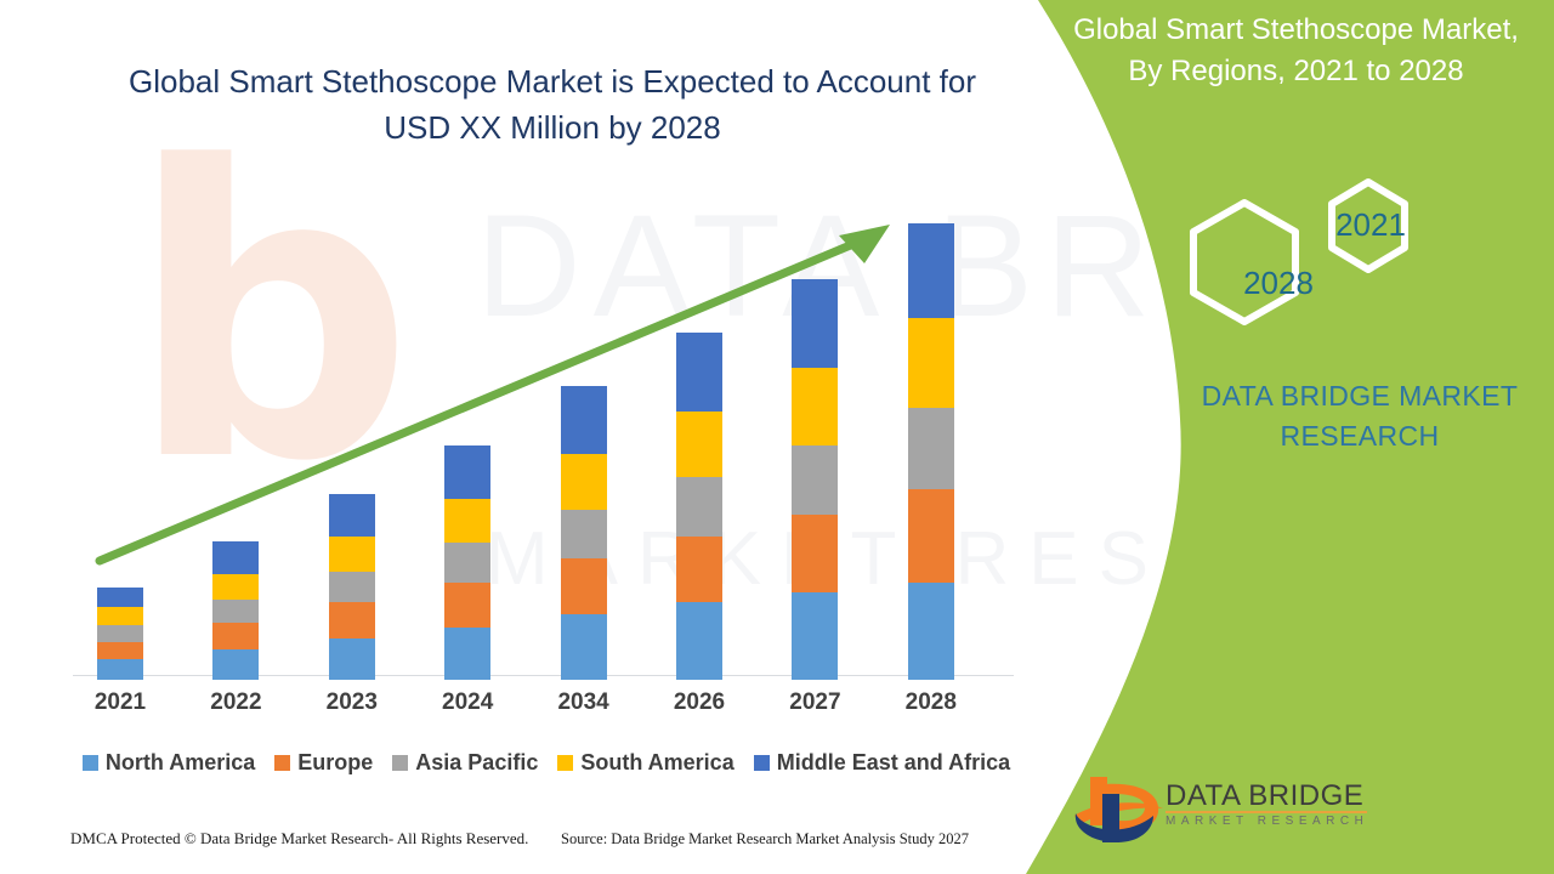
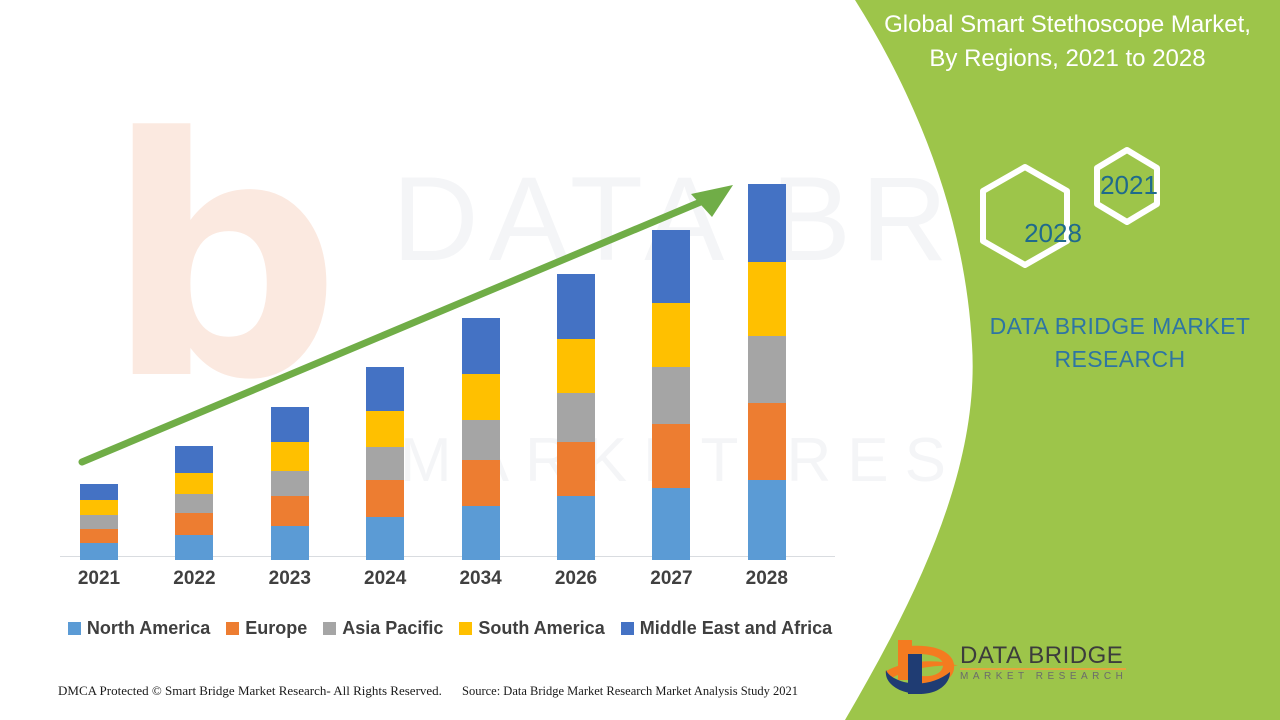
  b
- Global Smart Stethoscope Market is Expected to Account for
- USD XX Million by 2028
  2021
  2022
  2023
  2024
  2034
  2026
  2027
  2028
  North America
  Europe
  Asia Pacific
  South America
  Middle East and Africa
- DMCA Protected © Data Bridge Market Research- All Rights Reserved.
+ DMCA Protected © Smart Bridge Market Research- All Rights Reserved.
- Source: Data Bridge Market Research Market Analysis Study 2027
+ Source: Data Bridge Market Research Market Analysis Study 2021
  Global Smart Stethoscope Market,
  By Regions, 2021 to 2028
  2021
  2028
  DATA BRIDGE MARKET
  RESEARCH
  DATA BRIDGE
  MARKET RESEARCH
